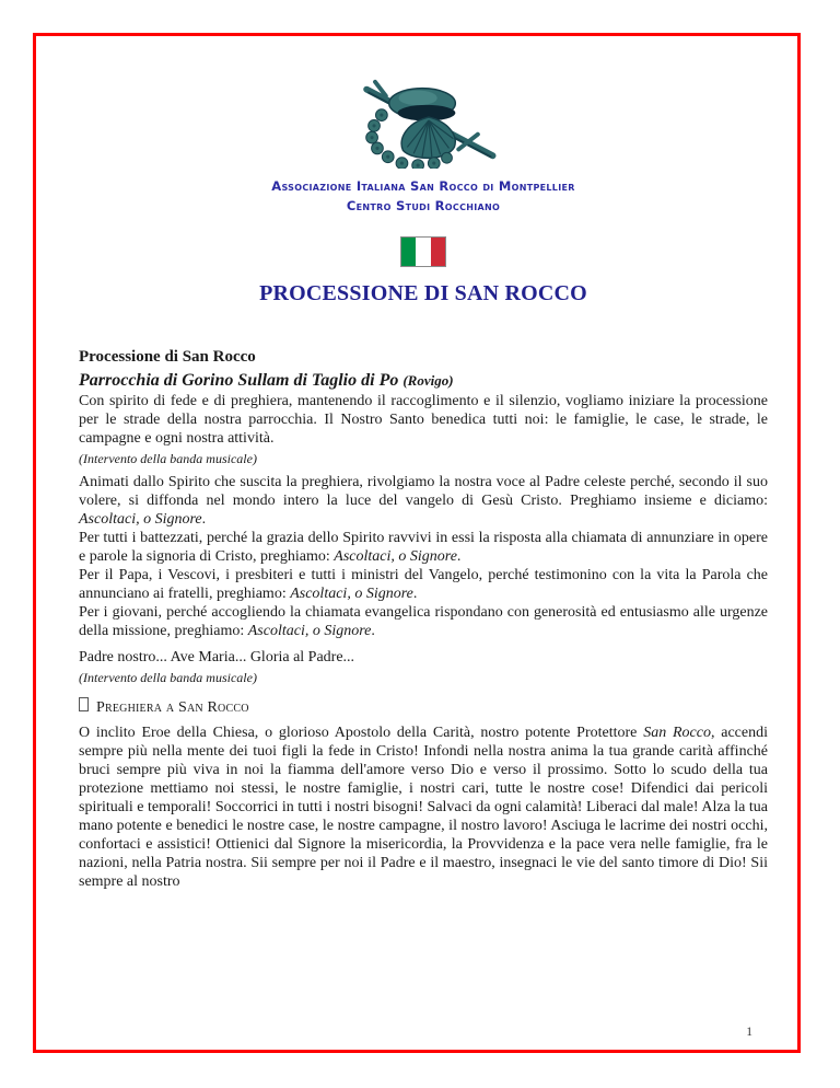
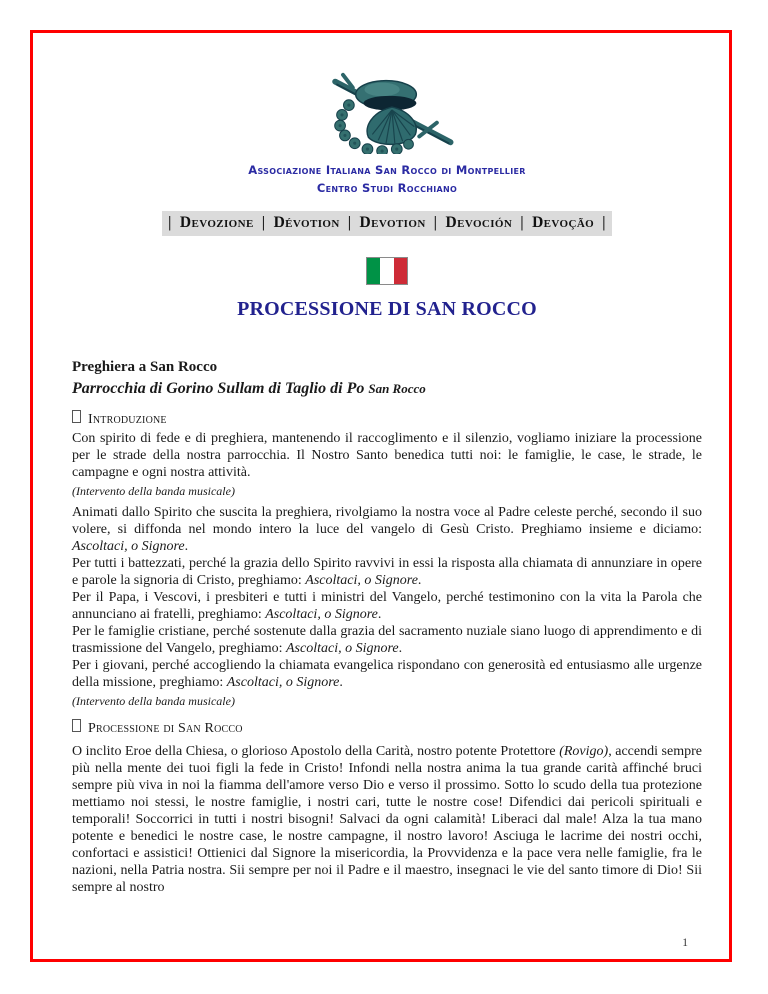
  Associazione Italiana San Rocco di Montpellier
  Centro Studi Rocchiano
+ | Devozione | Dévotion | Devotion | Devoción | Devoção |
  PROCESSIONE DI SAN ROCCO
- Processione di San Rocco
+ Preghiera a San Rocco
- Parrocchia di Gorino Sullam di Taglio di Po (Rovigo)
+ Parrocchia di Gorino Sullam di Taglio di Po San Rocco
+ Introduzione
  Con spirito di fede e di preghiera, mantenendo il raccoglimento e il silenzio, vogliamo iniziare la processione per le strade della nostra parrocchia. Il Nostro Santo benedica tutti noi: le famiglie, le case, le strade, le campagne e ogni nostra attività.
  (Intervento della banda musicale)
  Animati dallo Spirito che suscita la preghiera, rivolgiamo la nostra voce al Padre celeste perché, secondo il suo volere, si diffonda nel mondo intero la luce del vangelo di Gesù Cristo. Preghiamo insieme e diciamo: Ascoltaci, o Signore.
  Per tutti i battezzati, perché la grazia dello Spirito ravvivi in essi la risposta alla chiamata di annunziare in opere e parole la signoria di Cristo, preghiamo: Ascoltaci, o Signore.
  Per il Papa, i Vescovi, i presbiteri e tutti i ministri del Vangelo, perché testimonino con la vita la Parola che annunciano ai fratelli, preghiamo: Ascoltaci, o Signore.
+ Per le famiglie cristiane, perché sostenute dalla grazia del sacramento nuziale siano luogo di apprendimento e di trasmissione del Vangelo, preghiamo: Ascoltaci, o Signore.
  Per i giovani, perché accogliendo la chiamata evangelica rispondano con generosità ed entusiasmo alle urgenze della missione, preghiamo: Ascoltaci, o Signore.
- Padre nostro... Ave Maria... Gloria al Padre...
  (Intervento della banda musicale)
- Preghiera a San Rocco
+ Processione di San Rocco
- O inclito Eroe della Chiesa, o glorioso Apostolo della Carità, nostro potente Protettore San Rocco, accendi sempre più nella mente dei tuoi figli la fede in Cristo! Infondi nella nostra anima la tua grande carità affinché bruci sempre più viva in noi la fiamma dell'amore verso Dio e verso il prossimo. Sotto lo scudo della tua protezione mettiamo noi stessi, le nostre famiglie, i nostri cari, tutte le nostre cose! Difendici dai pericoli spirituali e temporali! Soccorrici in tutti i nostri bisogni! Salvaci da ogni calamità! Liberaci dal male! Alza la tua mano potente e benedici le nostre case, le nostre campagne, il nostro lavoro! Asciuga le lacrime dei nostri occhi, confortaci e assistici! Ottienici dal Signore la misericordia, la Provvidenza e la pace vera nelle famiglie, fra le nazioni, nella Patria nostra. Sii sempre per noi il Padre e il maestro, insegnaci le vie del santo timore di Dio! Sii sempre al nostro
+ O inclito Eroe della Chiesa, o glorioso Apostolo della Carità, nostro potente Protettore (Rovigo), accendi sempre più nella mente dei tuoi figli la fede in Cristo! Infondi nella nostra anima la tua grande carità affinché bruci sempre più viva in noi la fiamma dell'amore verso Dio e verso il prossimo. Sotto lo scudo della tua protezione mettiamo noi stessi, le nostre famiglie, i nostri cari, tutte le nostre cose! Difendici dai pericoli spirituali e temporali! Soccorrici in tutti i nostri bisogni! Salvaci da ogni calamità! Liberaci dal male! Alza la tua mano potente e benedici le nostre case, le nostre campagne, il nostro lavoro! Asciuga le lacrime dei nostri occhi, confortaci e assistici! Ottienici dal Signore la misericordia, la Provvidenza e la pace vera nelle famiglie, fra le nazioni, nella Patria nostra. Sii sempre per noi il Padre e il maestro, insegnaci le vie del santo timore di Dio! Sii sempre al nostro
  1
